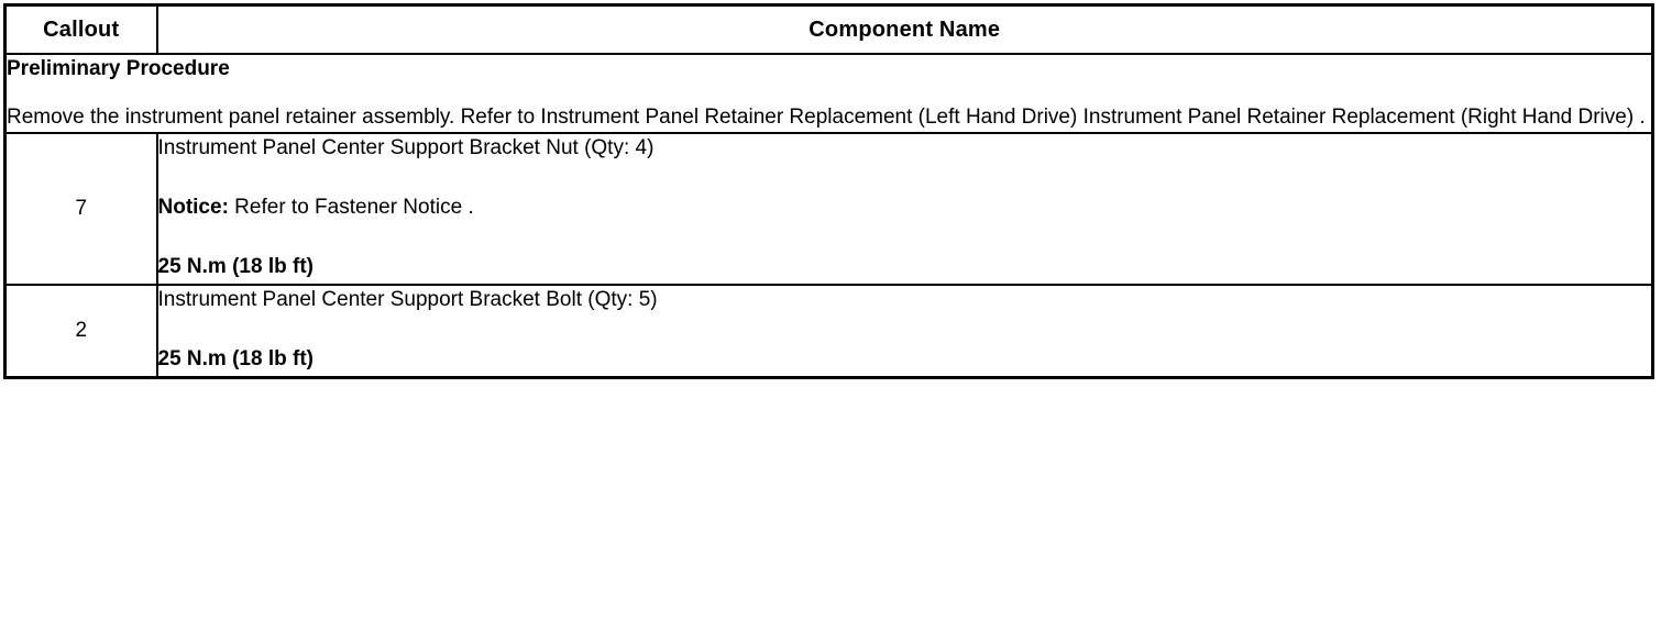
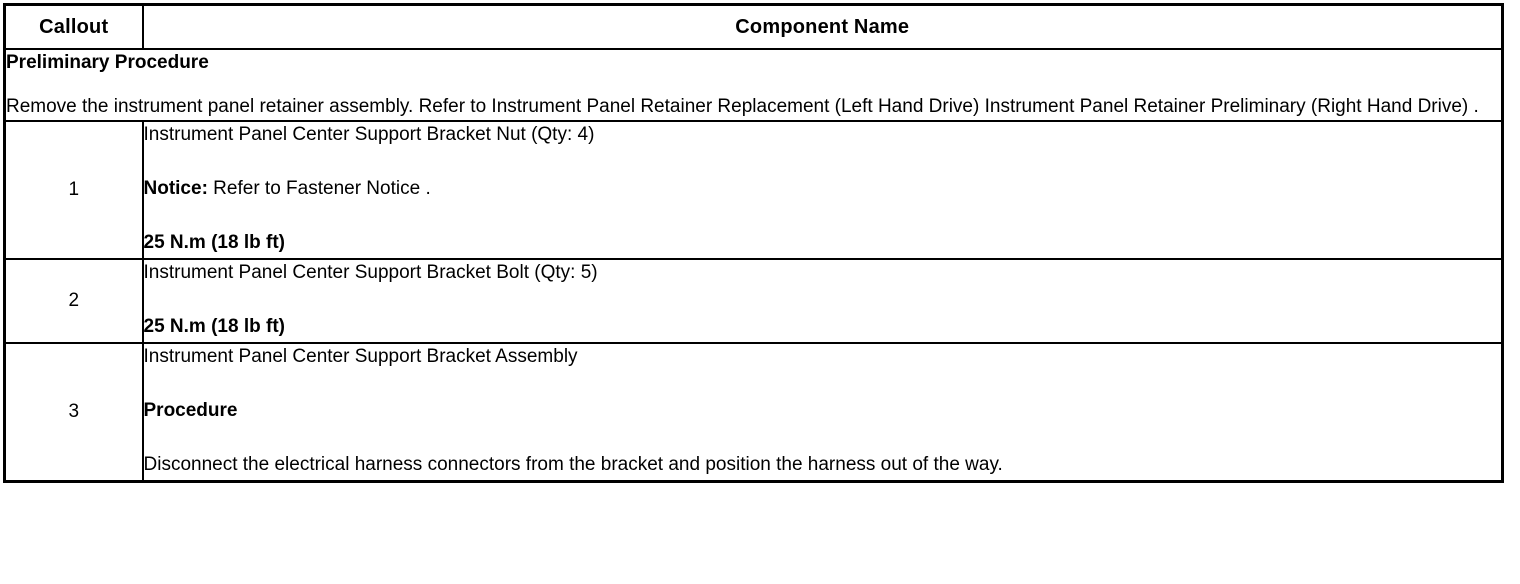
  Callout	Component Name
- Preliminary Procedure Remove the instrument panel retainer assembly. Refer to Instrument Panel Retainer Replacement (Left Hand Drive) Instrument Panel Retainer Replacement (Right Hand Drive) .
+ Preliminary Procedure Remove the instrument panel retainer assembly. Refer to Instrument Panel Retainer Replacement (Left Hand Drive) Instrument Panel Retainer Preliminary (Right Hand Drive) .
- 7	Instrument Panel Center Support Bracket Nut (Qty: 4) Notice: Refer to Fastener Notice . 25 N.m (18 lb ft)
+ 1	Instrument Panel Center Support Bracket Nut (Qty: 4) Notice: Refer to Fastener Notice . 25 N.m (18 lb ft)
  2	Instrument Panel Center Support Bracket Bolt (Qty: 5) 25 N.m (18 lb ft)
+ 3	Instrument Panel Center Support Bracket Assembly Procedure Disconnect the electrical harness connectors from the bracket and position the harness out of the way.
